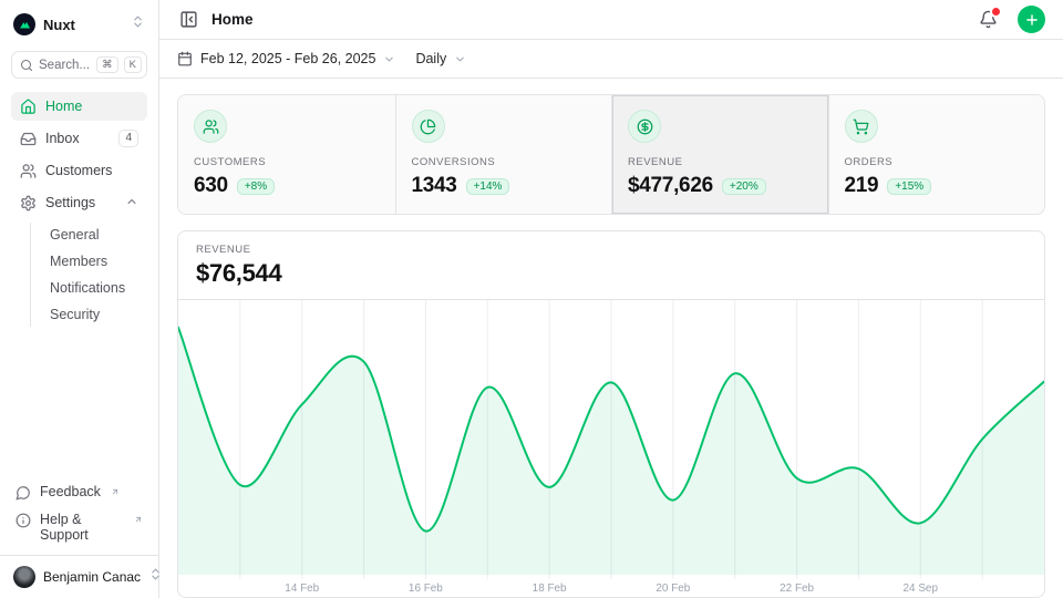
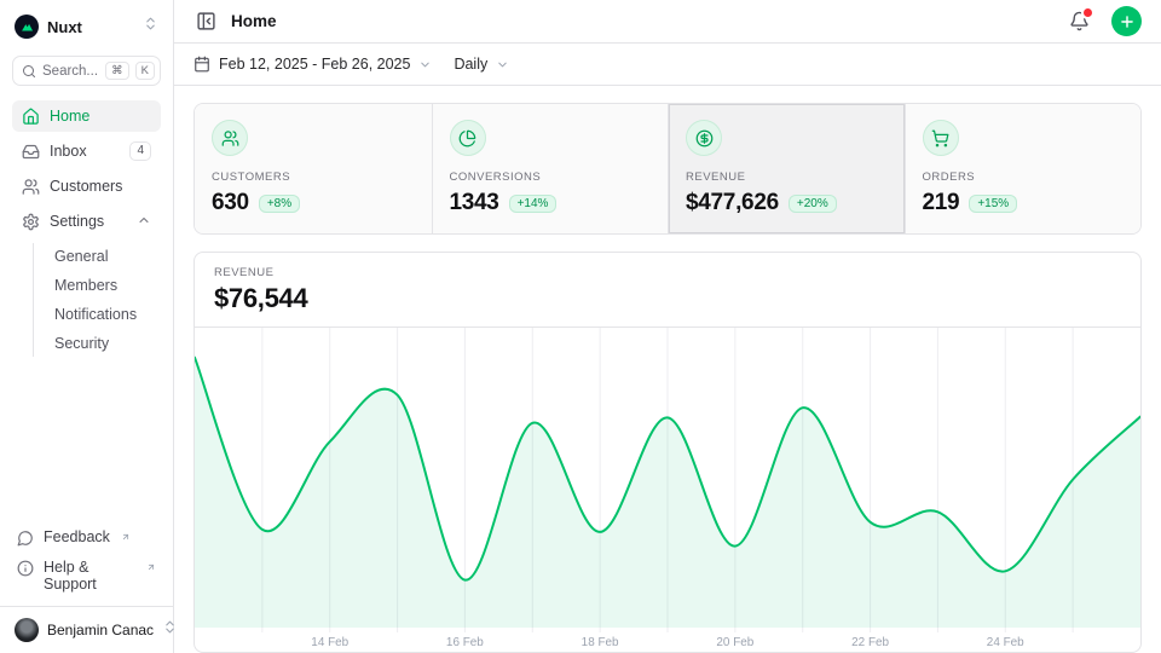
  Nuxt
  Search...
  ⌘
  K
  Home
  Inbox
  4
  Customers
  Settings
  General
  Members
  Notifications
  Security
  Feedback
  Help & Support
  Benjamin Canac
  Home
  Feb 12, 2025 - Feb 26, 2025
  Daily
  CUSTOMERS
  630
  +8%
  CONVERSIONS
  1343
  +14%
  REVENUE
  $477,626
  +20%
  ORDERS
  219
  +15%
  REVENUE
  $76,544
  14 Feb
  16 Feb
  18 Feb
  20 Feb
  22 Feb
- 24 Sep
+ 24 Feb
